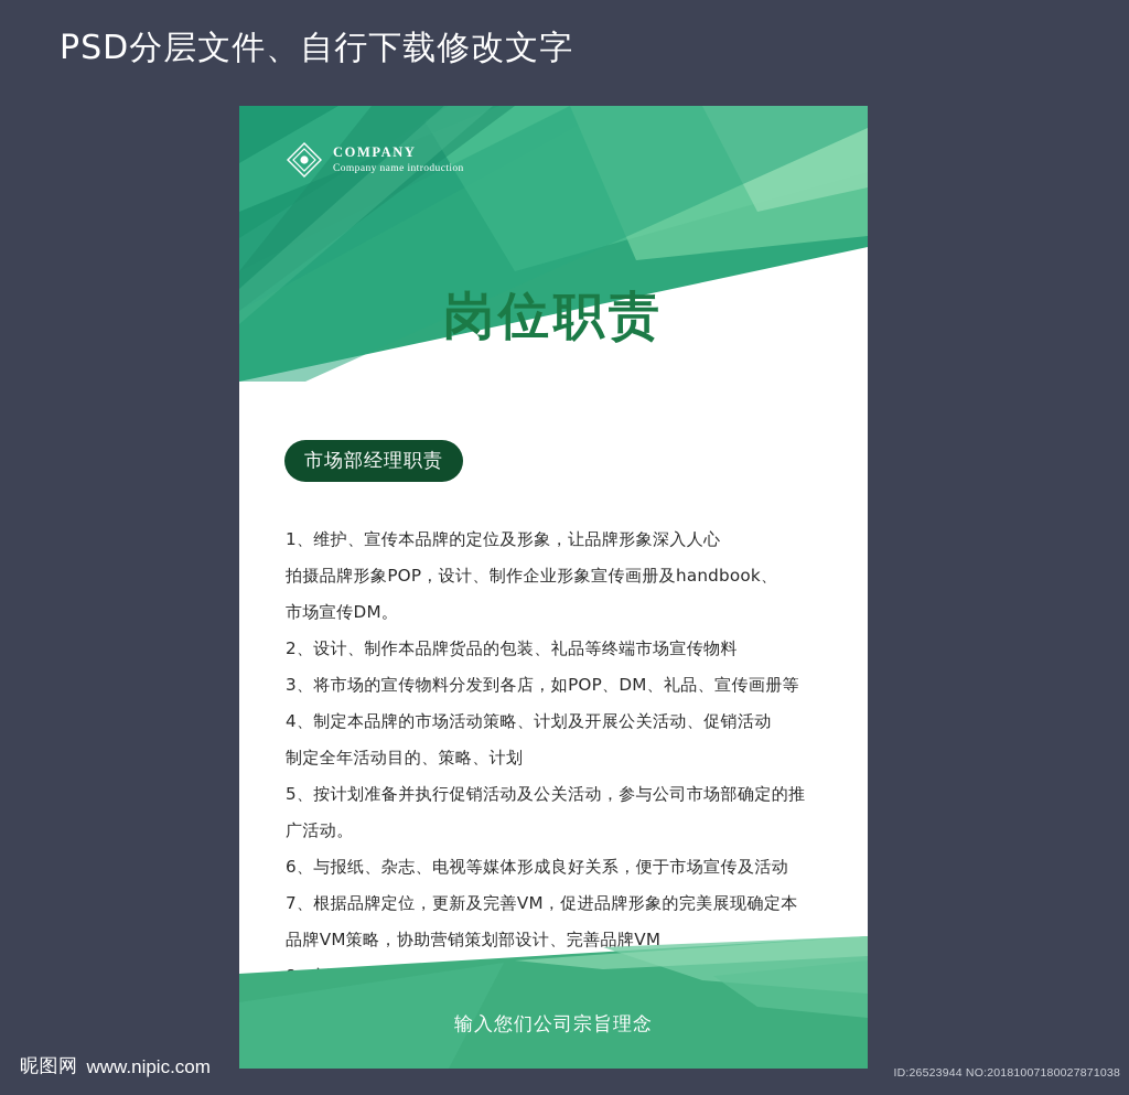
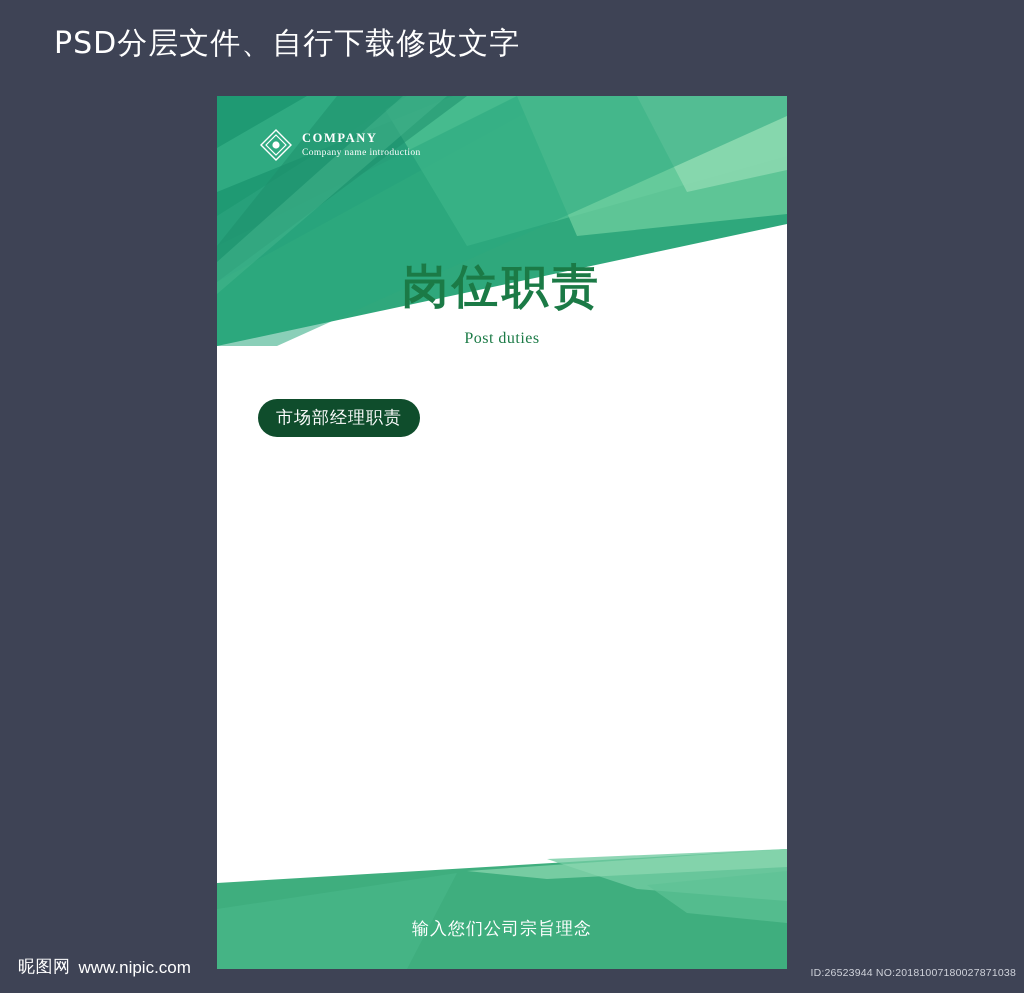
  PSD分层文件、自行下载修改文字
  COMPANY
  Company name introduction
  岗位职责
+ Post duties
  市场部经理职责
- 1、维护、宣传本品牌的定位及形象，让品牌形象深入人心
- 拍摄品牌形象POP，设计、制作企业形象宣传画册及handbook、
- 市场宣传DM。
- 2、设计、制作本品牌货品的包装、礼品等终端市场宣传物料
- 3、将市场的宣传物料分发到各店，如POP、DM、礼品、宣传画册等
- 4、制定本品牌的市场活动策略、计划及开展公关活动、促销活动
- 制定全年活动目的、策略、计划
- 5、按计划准备并执行促销活动及公关活动，参与公司市场部确定的推
- 广活动。
- 6、与报纸、杂志、电视等媒体形成良好关系，便于市场宣传及活动
- 7、根据品牌定位，更新及完善VM，促进品牌形象的完美展现确定本
- 品牌VM策略，协助营销策划部设计、完善品牌VM
  输入您们公司宗旨理念
  昵图网
  www.nipic.com
  ID:26523944 NO:20181007180027871038
